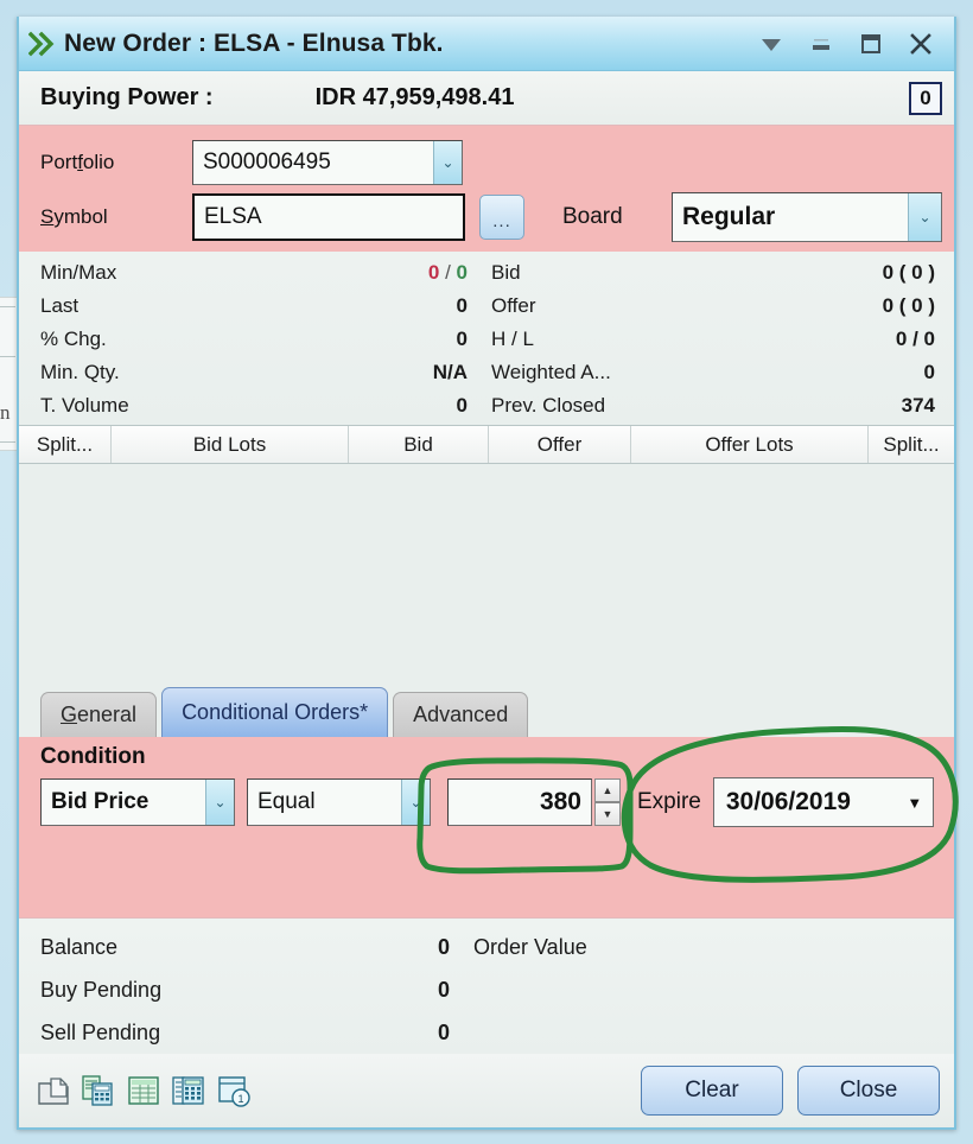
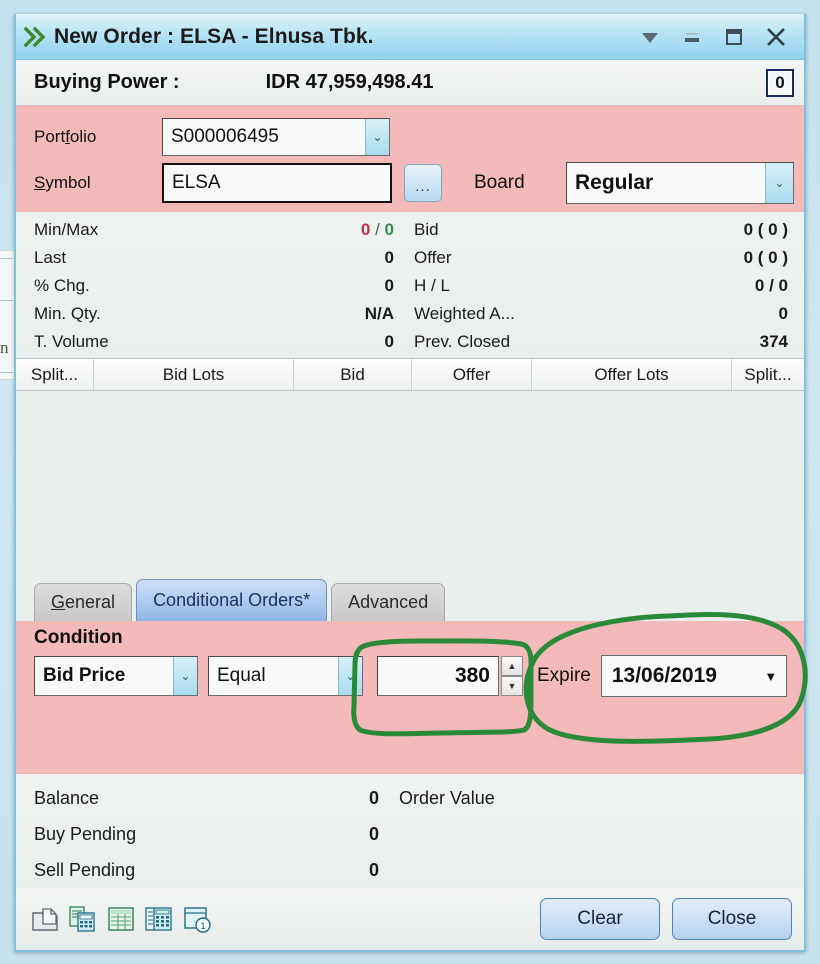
  n
  New Order : ELSA - Elnusa Tbk.
  Buying Power :
  IDR 47,959,498.41
  0
  Portfolio
  S000006495
  ⌄
  Symbol
  ELSA
  ...
  Board
  Regular
  ⌄
  Min/Max
  0 / 0
  Bid
  0 ( 0 )
  Last
  0
  Offer
  0 ( 0 )
  % Chg.
  0
  H / L
  0 / 0
  Min. Qty.
  N/A
  Weighted A...
  0
  T. Volume
  0
  Prev. Closed
  374
  Split...
  Bid Lots
  Bid
  Offer
  Offer Lots
  Split...
  G
  eneral
  Conditional Orders*
  Advanced
  Condition
  Bid Price
  ⌄
  Equal
  ⌄
  380
  ▲
  ▼
  Expire
- 30/06/2019
+ 13/06/2019
  ▼
  Balance
  0
  Order Value
  Buy Pending
  0
  Sell Pending
  0
  1
  Clear
  Close
